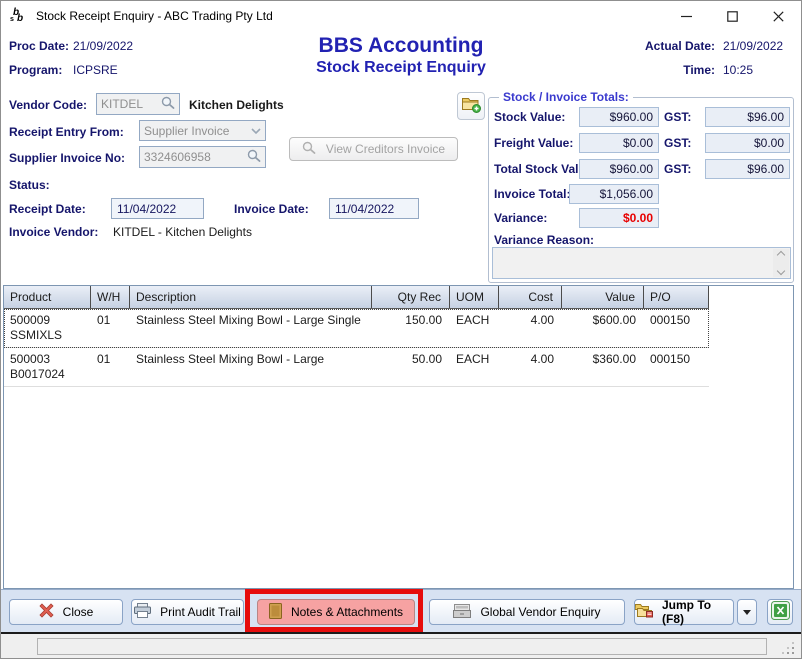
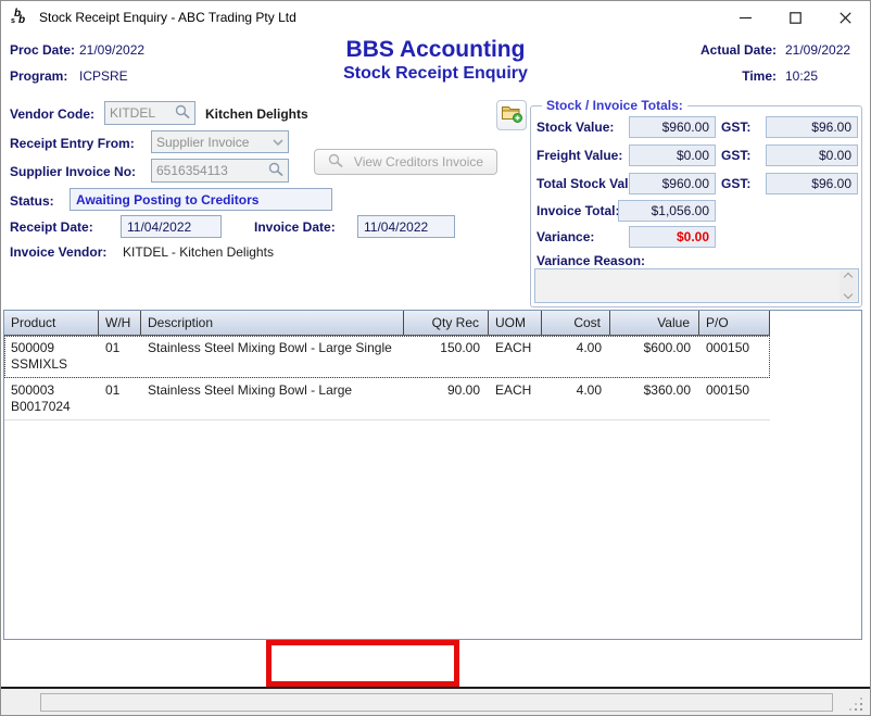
  b
  b
  Stock Receipt Enquiry - ABC Trading Pty Ltd
  Proc Date:
  21/09/2022
  Program:
  ICPSRE
  BBS Accounting
  Stock Receipt Enquiry
  Actual Date:
  21/09/2022
  Time:
  10:25
  Vendor Code:
  KITDEL
  Kitchen Delights
  Receipt Entry From:
  Supplier Invoice
  Supplier Invoice No:
- 3324606958
+ 6516354113
  View Creditors Invoice
  Status:
+ Awaiting Posting to Creditors
  Receipt Date:
  11/04/2022
  Invoice Date:
  11/04/2022
  Invoice Vendor:
  KITDEL - Kitchen Delights
  Stock / Invoice Totals:
  Stock Value:
  $960.00
  GST:
  $96.00
  Freight Value:
  $0.00
  GST:
  $0.00
  Total Stock Val
  $960.00
  GST:
  $96.00
  Invoice Total
  $1,056.00
  Variance:
  $0.00
  Variance Reason:
  Product
  W/H
  Description
  Qty Rec
  UOM
  Cost
  Value
  P/O
  500009
  SSMIXLS
  01
  Stainless Steel Mixing Bowl - Large Single
  150.00
  EACH
  4.00
  $600.00
  000150
  500003
  B0017024
  01
  Stainless Steel Mixing Bowl - Large
- 50.00
+ 90.00
  EACH
  4.00
  $360.00
  000150
- Close
- Print Audit Trail
- Notes & Attachments
- Global Vendor Enquiry
- Jump To (F8)
